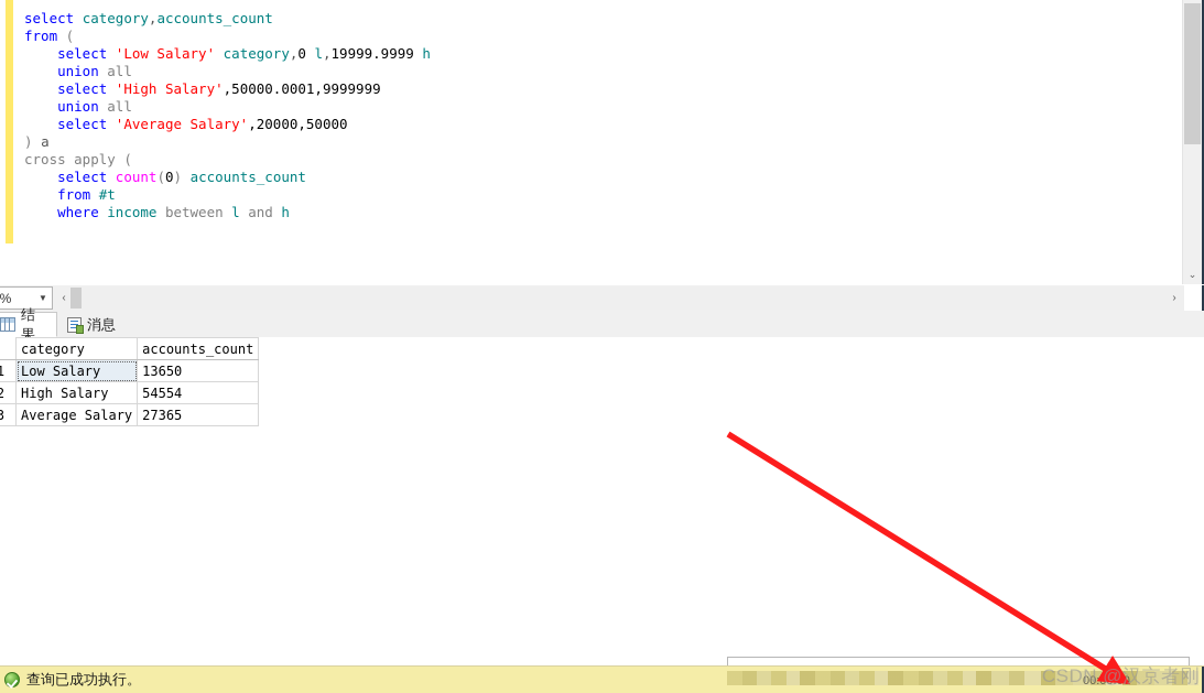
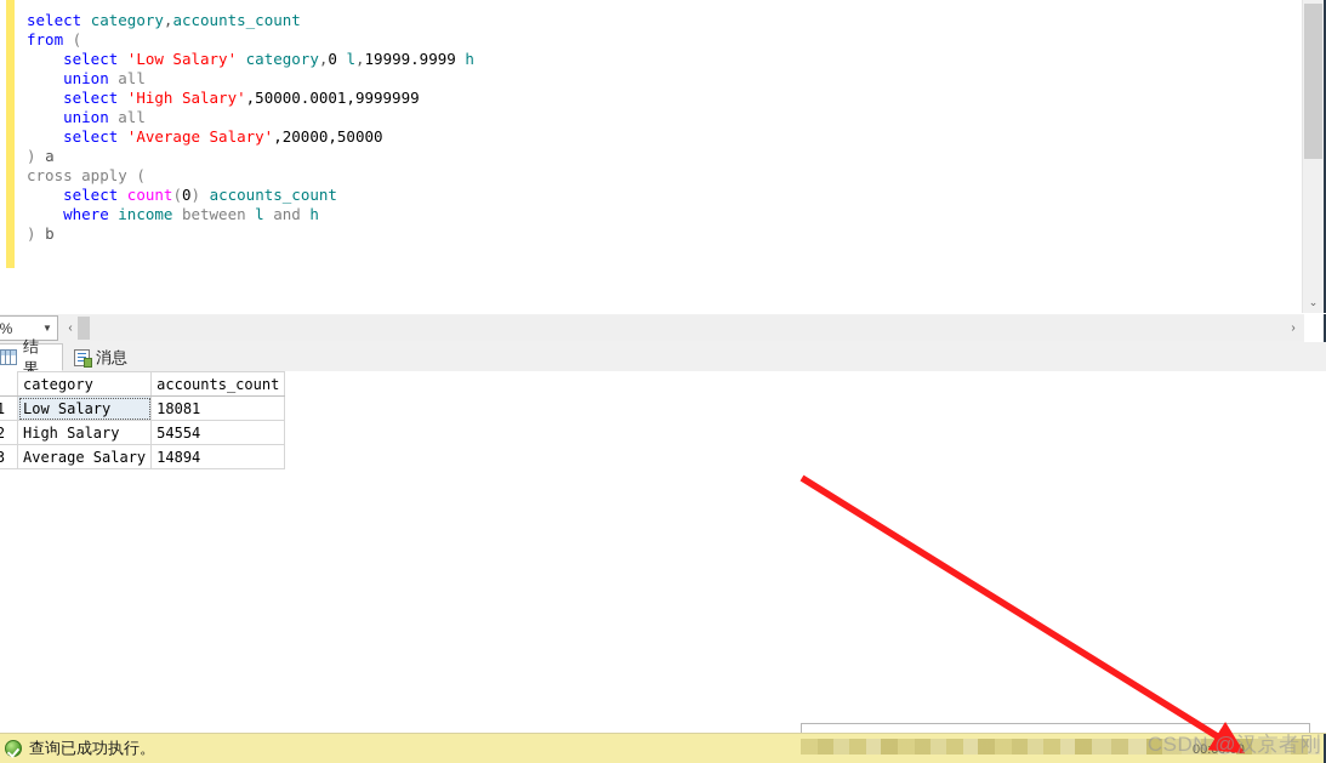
  select category,accounts_count
  from (
  select 'Low Salary' category,0 l,19999.9999 h
  union all
  select 'High Salary',50000.0001,9999999
  union all
  select 'Average Salary',20000,50000
  ) a
  cross apply (
  select count(0) accounts_count
- from #t
  where income between l and h
+ ) b
  ⌄
  ▼
  ‹
  ›
  结果
  消息
  	category	accounts_count
- 1	Low Salary	13650
+ 1	Low Salary	18081
  2	High Salary	54554
- 3	Average Salary	27365
+ 3	Average Salary	14894
  查询已成功执行。
  00:00:00
  CSDN @汉京者刚
